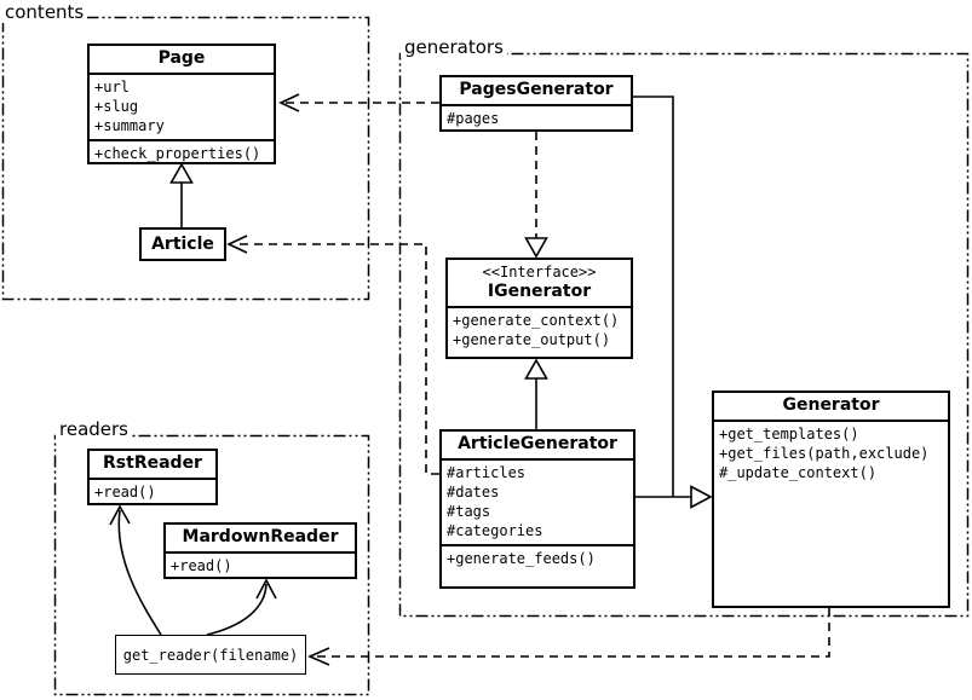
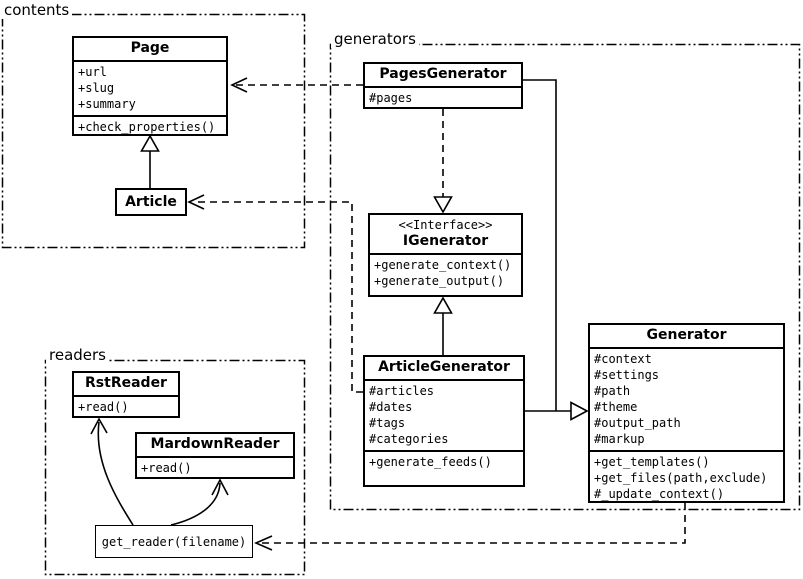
  contents
  generators
  readers
  Page
  +url
  +slug
  +summary
  +check_properties()
  Article
  PagesGenerator
  #pages
  <<Interface>>
  IGenerator
  +generate_context()
  +generate_output()
  ArticleGenerator
  #articles
  #dates
  #tags
  #categories
  +generate_feeds()
  Generator
+ #context
+ #settings
+ #path
+ #theme
+ #output_path
+ #markup
  +get_templates()
  +get_files(path,exclude)
  #_update_context()
  RstReader
  +read()
  MardownReader
  +read()
  get_reader(filename)
